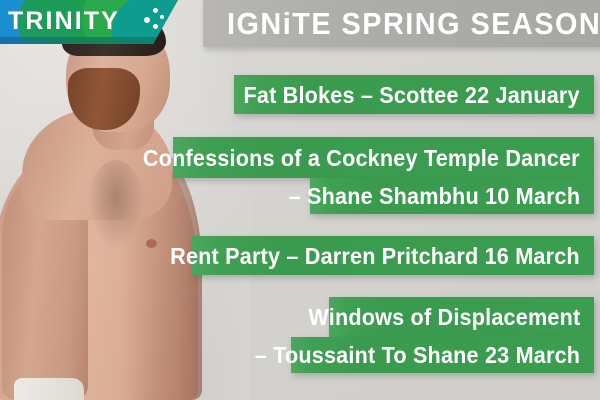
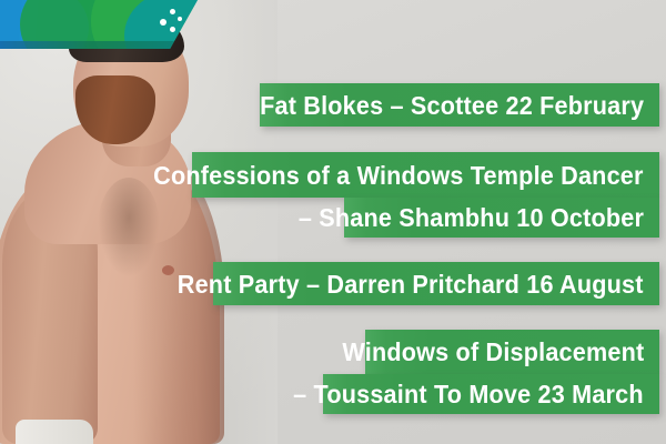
- TRINITY
- IGNiTE SPRING SEASON
- Fat Blokes – Scottee 22 January
+ Fat Blokes – Scottee 22 February
- Confessions of a Cockney Temple Dancer
+ Confessions of a Windows Temple Dancer
- – Shane Shambhu 10 March
+ – Shane Shambhu 10 October
- Rent Party – Darren Pritchard 16 March
+ Rent Party – Darren Pritchard 16 August
  Windows of Displacement
- – Toussaint To Shane 23 March
+ – Toussaint To Move 23 March
